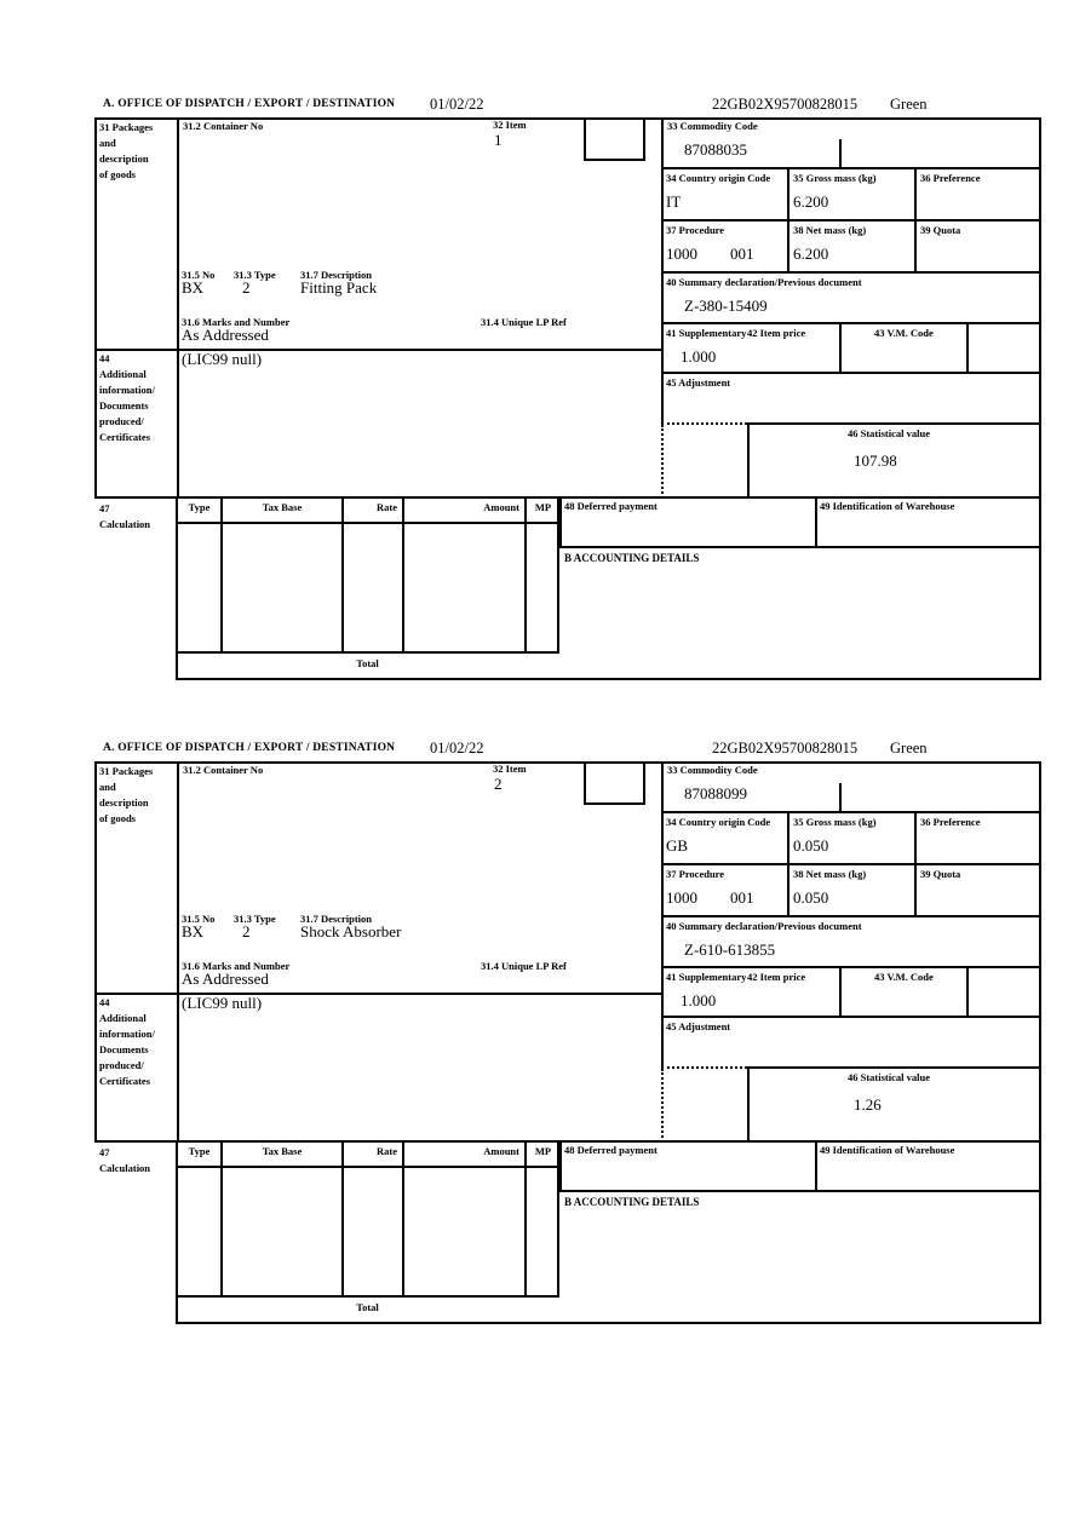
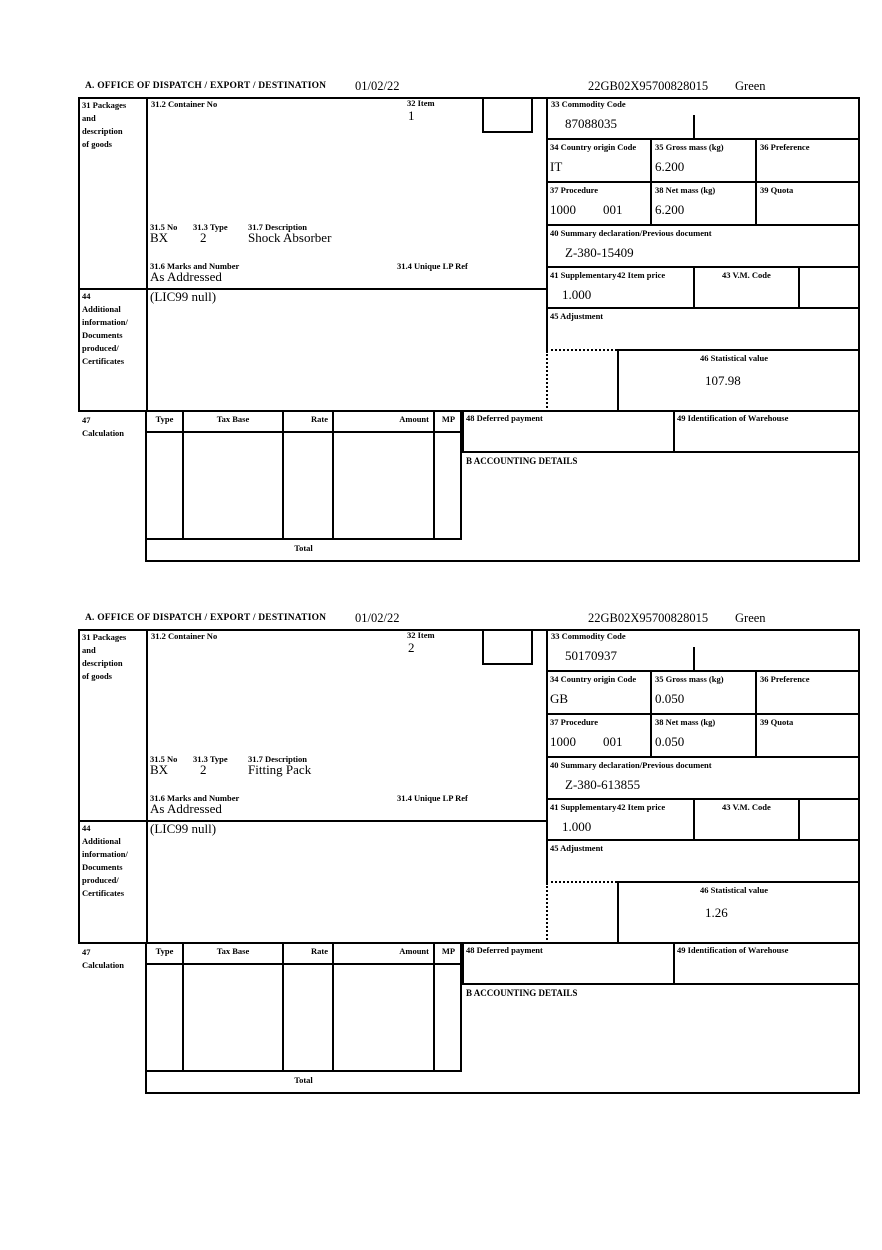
  A. OFFICE OF DISPATCH / EXPORT / DESTINATION
  01/02/22
  22GB02X95700828015
  Green
  31 Packages
  and
  description
  of goods
  44
  Additional
  information/
  Documents
  produced/
  Certificates
  47
  Calculation
  31.2 Container No
  32 Item
  1
  31.5 No
  31.3 Type
  31.7 Description
  BX
  2
- Fitting Pack
+ Shock Absorber
  31.6 Marks and Number
  31.4 Unique LP Ref
  As Addressed
  (LIC99 null)
  33 Commodity Code
  87088035
  34 Country origin Code
  IT
  35 Gross mass (kg)
  6.200
  36 Preference
  37 Procedure
  1000
  001
  38 Net mass (kg)
  6.200
  39 Quota
  40 Summary declaration/Previous document
  Z-380-15409
  41 Supplementary
  1.000
  42 Item price
  43 V.M. Code
  45 Adjustment
  46 Statistical value
  107.98
  Type
  Tax Base
  Rate
  Amount
  MP
  48 Deferred payment
  49 Identification of Warehouse
  B ACCOUNTING DETAILS
  Total
  A. OFFICE OF DISPATCH / EXPORT / DESTINATION
  01/02/22
  22GB02X95700828015
  Green
  31 Packages
  and
  description
  of goods
  44
  Additional
  information/
  Documents
  produced/
  Certificates
  47
  Calculation
  31.2 Container No
  32 Item
  2
  31.5 No
  31.3 Type
  31.7 Description
  BX
  2
- Shock Absorber
+ Fitting Pack
  31.6 Marks and Number
  31.4 Unique LP Ref
  As Addressed
  (LIC99 null)
  33 Commodity Code
- 87088099
+ 50170937
  34 Country origin Code
  GB
  35 Gross mass (kg)
  0.050
  36 Preference
  37 Procedure
  1000
  001
  38 Net mass (kg)
  0.050
  39 Quota
  40 Summary declaration/Previous document
- Z-610-613855
+ Z-380-613855
  41 Supplementary
  1.000
  42 Item price
  43 V.M. Code
  45 Adjustment
  46 Statistical value
  1.26
  Type
  Tax Base
  Rate
  Amount
  MP
  48 Deferred payment
  49 Identification of Warehouse
  B ACCOUNTING DETAILS
  Total
